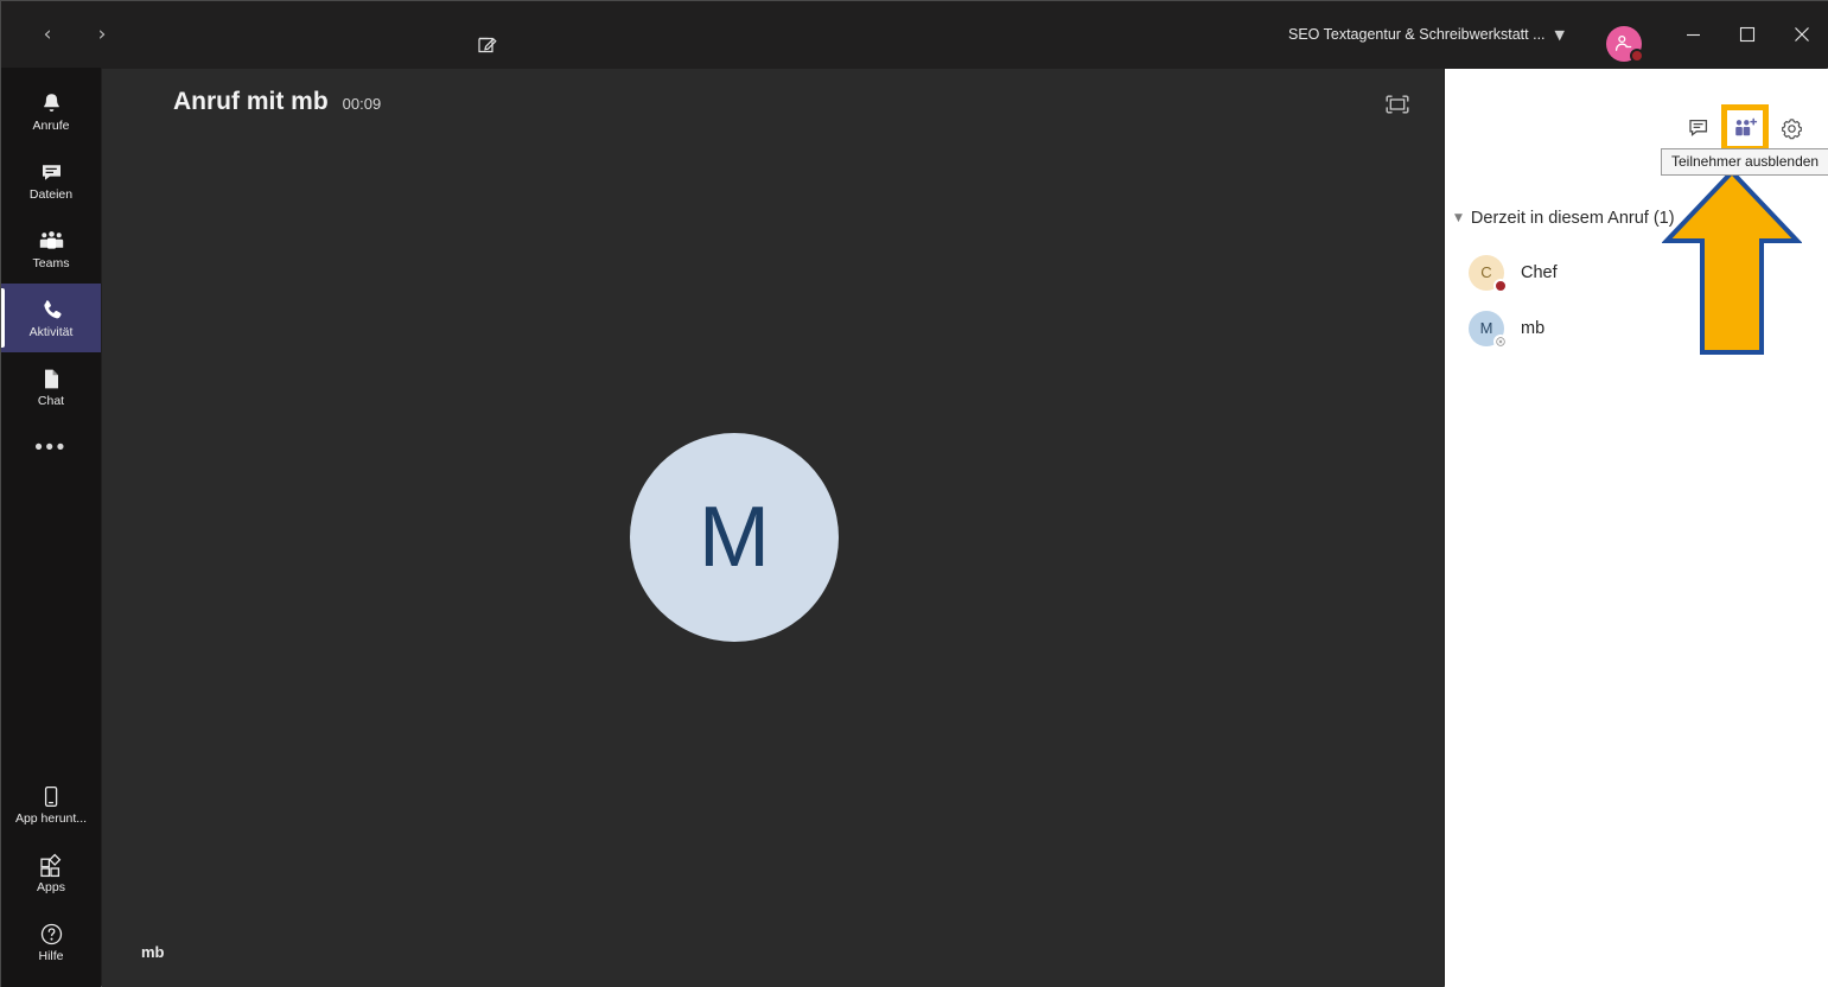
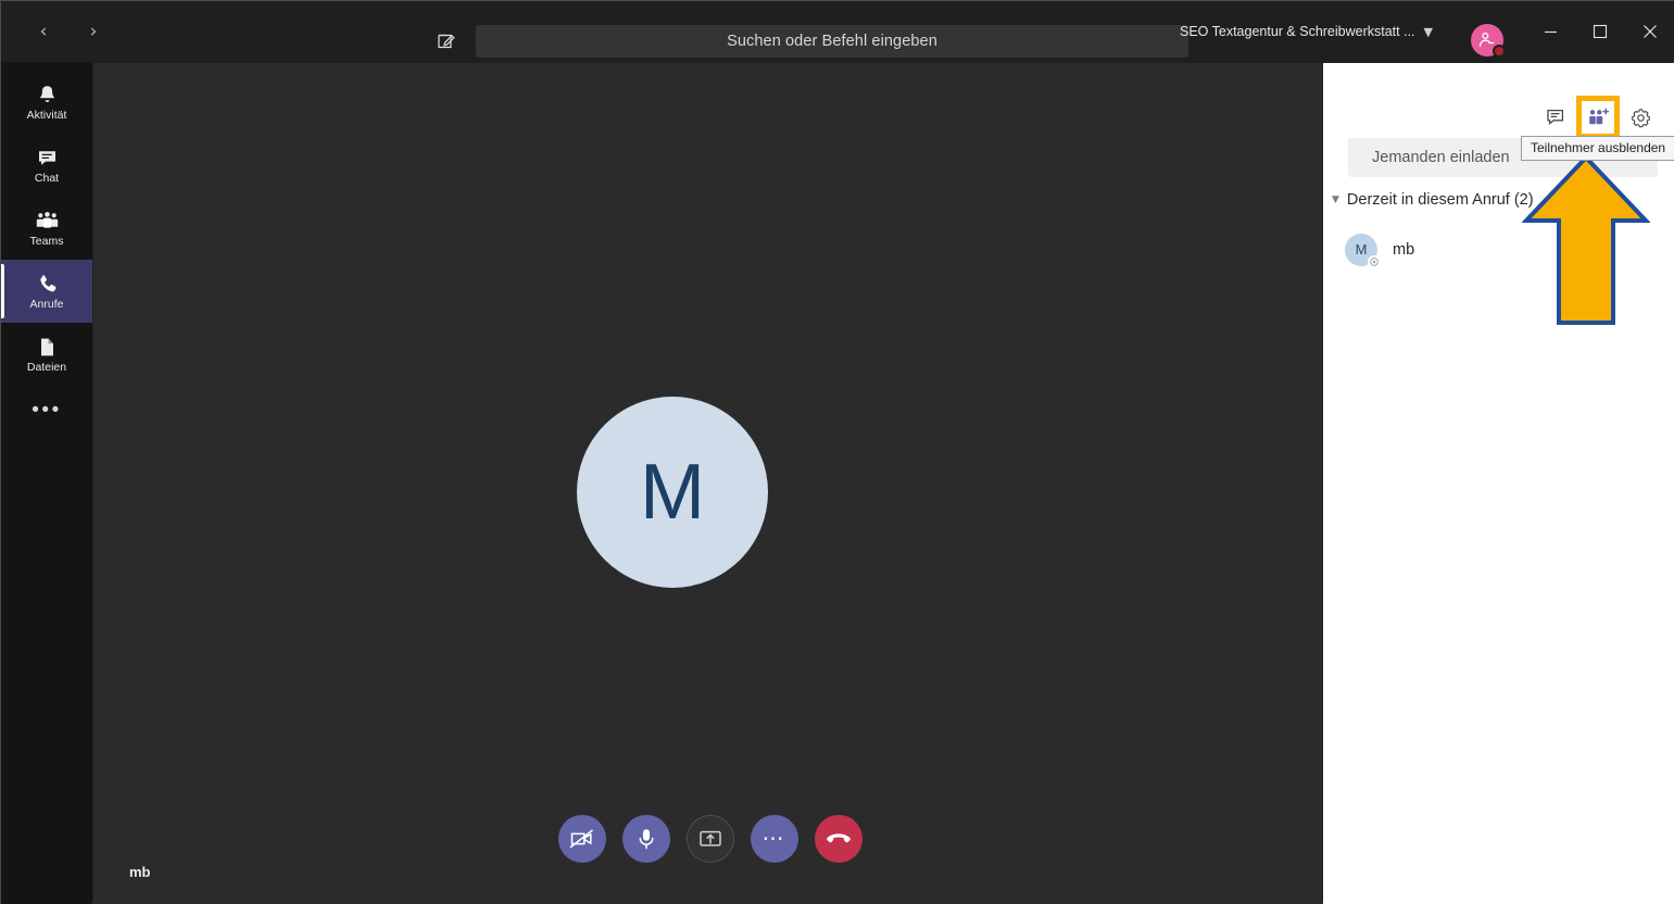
  ‹
  ›
+ Suchen oder Befehl eingeben
  SEO Textagentur & Schreibwerkstatt ...
  ▼
- Anrufe
+ Aktivität
- Dateien
+ Chat
  Teams
- Aktivität
+ Anrufe
- Chat
+ Dateien
  •••
- App herunt...
- Apps
- Hilfe
- Anruf mit mb
- 00:09
  M
  mb
+ ⋯
+ Jemanden einladen
  ▼
- Derzeit in diesem Anruf (1)
+ Derzeit in diesem Anruf (2)
- C
- Chef
  M
  mb
  Teilnehmer ausblenden
